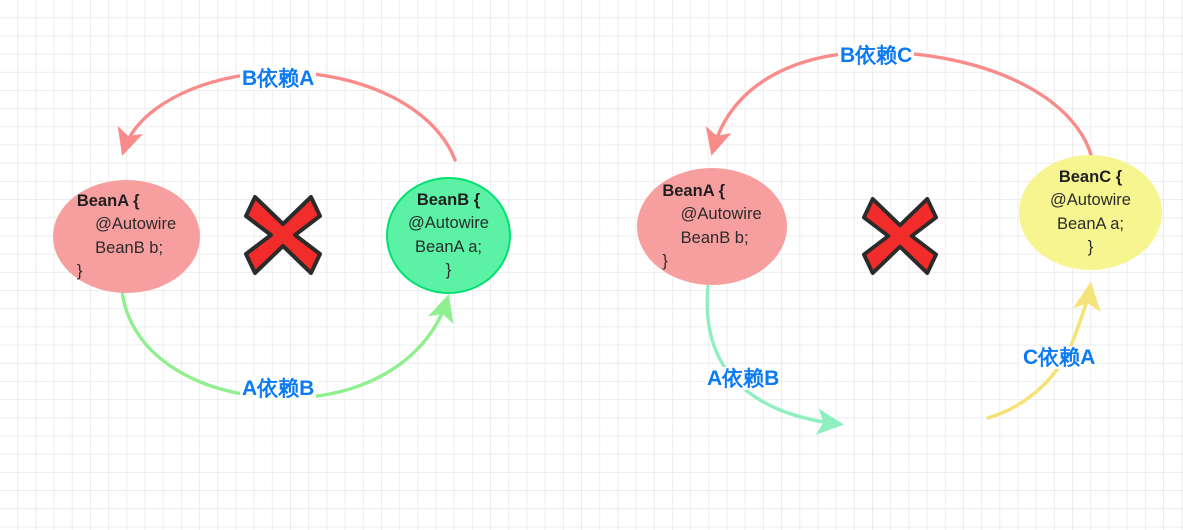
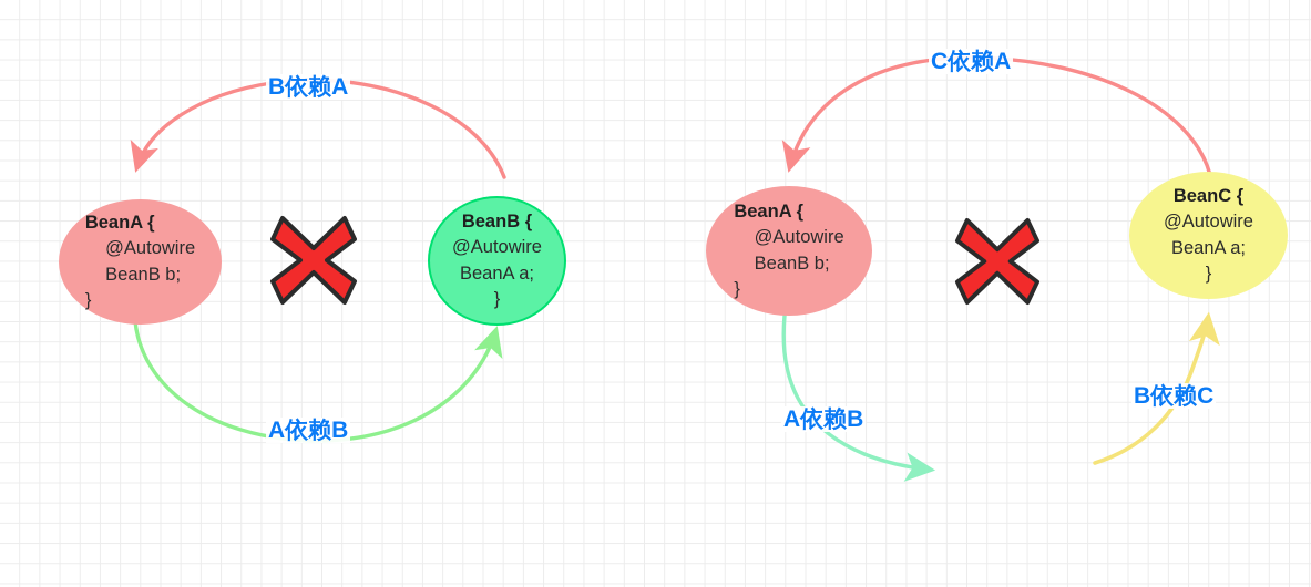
  BeanA { @Autowire BeanB b; }
  BeanB { @Autowire BeanA a; }
  BeanA { @Autowire BeanB b; }
  BeanC { @Autowire BeanA a; }
  B依赖A
  A依赖B
- B依赖C
+ C依赖A
  A依赖B
- C依赖A
+ B依赖C
